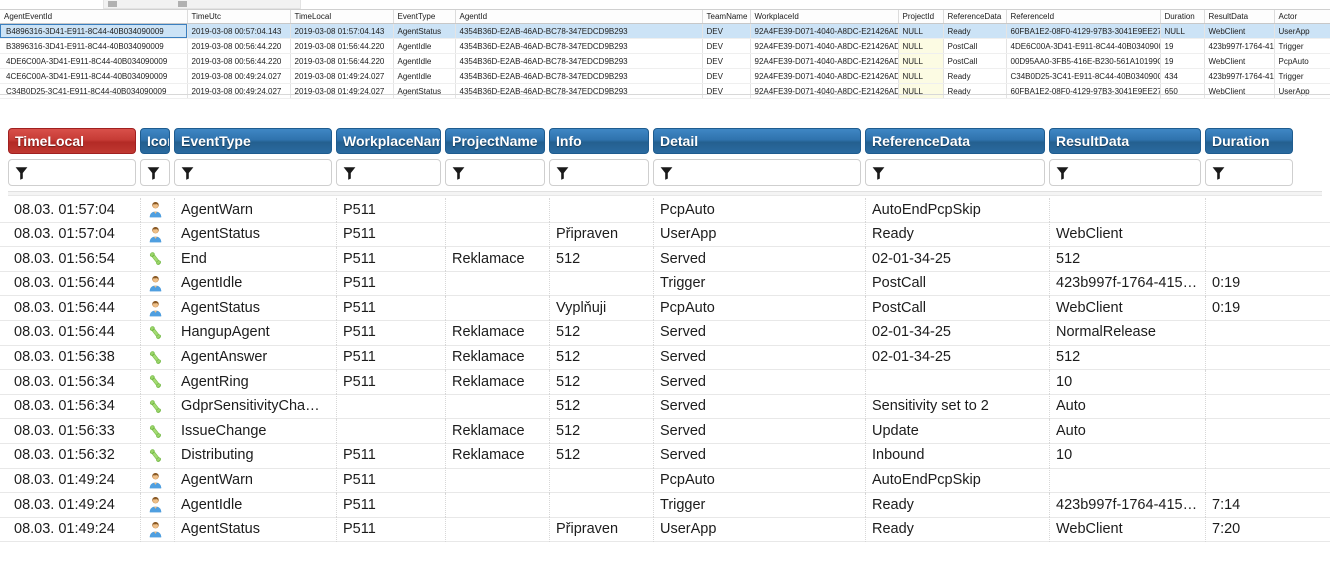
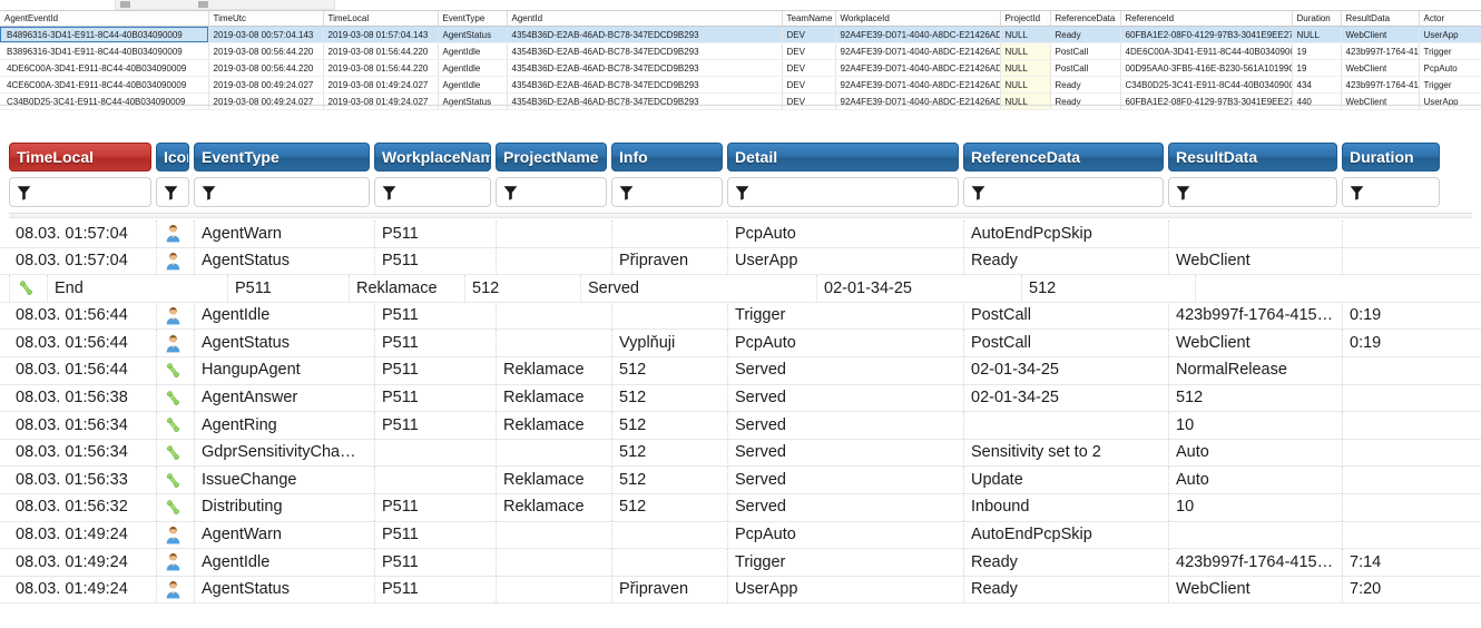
  AgentEventId	TimeUtc	TimeLocal	EventType	AgentId	TeamName	WorkplaceId	ProjectId	ReferenceData	ReferenceId	Duration	ResultData	Actor
  B4896316-3D41-E911-8C44-40B034090009	2019-03-08 00:57:04.143	2019-03-08 01:57:04.143	AgentStatus	4354B36D-E2AB-46AD-BC78-347EDCD9B293	DEV	92A4FE39-D071-4040-A8DC-E21426AD	NULL	Ready	60FBA1E2-08F0-4129-97B3-3041E9EE27	NULL	WebClient	UserApp
  B3896316-3D41-E911-8C44-40B034090009	2019-03-08 00:56:44.220	2019-03-08 01:56:44.220	AgentIdle	4354B36D-E2AB-46AD-BC78-347EDCD9B293	DEV	92A4FE39-D071-4040-A8DC-E21426AD	NULL	PostCall	4DE6C00A-3D41-E911-8C44-40B034090	19	423b997f-1764-41	Trigger
  4DE6C00A-3D41-E911-8C44-40B034090009	2019-03-08 00:56:44.220	2019-03-08 01:56:44.220	AgentIdle	4354B36D-E2AB-46AD-BC78-347EDCD9B293	DEV	92A4FE39-D071-4040-A8DC-E21426AD	NULL	PostCall	00D95AA0-3FB5-416E-B230-561A10199	19	WebClient	PcpAuto
  4CE6C00A-3D41-E911-8C44-40B034090009	2019-03-08 00:49:24.027	2019-03-08 01:49:24.027	AgentIdle	4354B36D-E2AB-46AD-BC78-347EDCD9B293	DEV	92A4FE39-D071-4040-A8DC-E21426AD	NULL	Ready	C34B0D25-3C41-E911-8C44-40B034090	434	423b997f-1764-41	Trigger
- C34B0D25-3C41-E911-8C44-40B034090009	2019-03-08 00:49:24.027	2019-03-08 01:49:24.027	AgentStatus	4354B36D-E2AB-46AD-BC78-347EDCD9B293	DEV	92A4FE39-D071-4040-A8DC-E21426AD	NULL	Ready	60FBA1E2-08F0-4129-97B3-3041E9EE27	650	WebClient	UserApp
+ C34B0D25-3C41-E911-8C44-40B034090009	2019-03-08 00:49:24.027	2019-03-08 01:49:24.027	AgentStatus	4354B36D-E2AB-46AD-BC78-347EDCD9B293	DEV	92A4FE39-D071-4040-A8DC-E21426AD	NULL	Ready	60FBA1E2-08F0-4129-97B3-3041E9EE27	440	WebClient	UserApp
  TimeLocal
  Ico
  EventType
  WorkplaceNam
  ProjectName
  Info
  Detail
  ReferenceData
  ResultData
  Duration
  08.03. 01:57:04
  AgentWarn
  P511
  PcpAuto
  AutoEndPcpSkip
  08.03. 01:57:04
  AgentStatus
  P511
  Připraven
  UserApp
  Ready
  WebClient
- 08.03. 01:56:54
  End
  P511
  Reklamace
  512
  Served
  02-01-34-25
  512
  08.03. 01:56:44
  AgentIdle
  P511
  Trigger
  PostCall
  423b997f-1764-415…
  0:19
  08.03. 01:56:44
  AgentStatus
  P511
  Vyplňuji
  PcpAuto
  PostCall
  WebClient
  0:19
  08.03. 01:56:44
  HangupAgent
  P511
  Reklamace
  512
  Served
  02-01-34-25
  NormalRelease
  08.03. 01:56:38
  AgentAnswer
  P511
  Reklamace
  512
  Served
  02-01-34-25
  512
  08.03. 01:56:34
  AgentRing
  P511
  Reklamace
  512
  Served
  10
  08.03. 01:56:34
  GdprSensitivityCha…
  512
  Served
  Sensitivity set to 2
  Auto
  08.03. 01:56:33
  IssueChange
  Reklamace
  512
  Served
  Update
  Auto
  08.03. 01:56:32
  Distributing
  P511
  Reklamace
  512
  Served
  Inbound
  10
  08.03. 01:49:24
  AgentWarn
  P511
  PcpAuto
  AutoEndPcpSkip
  08.03. 01:49:24
  AgentIdle
  P511
  Trigger
  Ready
  423b997f-1764-415…
  7:14
  08.03. 01:49:24
  AgentStatus
  P511
  Připraven
  UserApp
  Ready
  WebClient
  7:20
